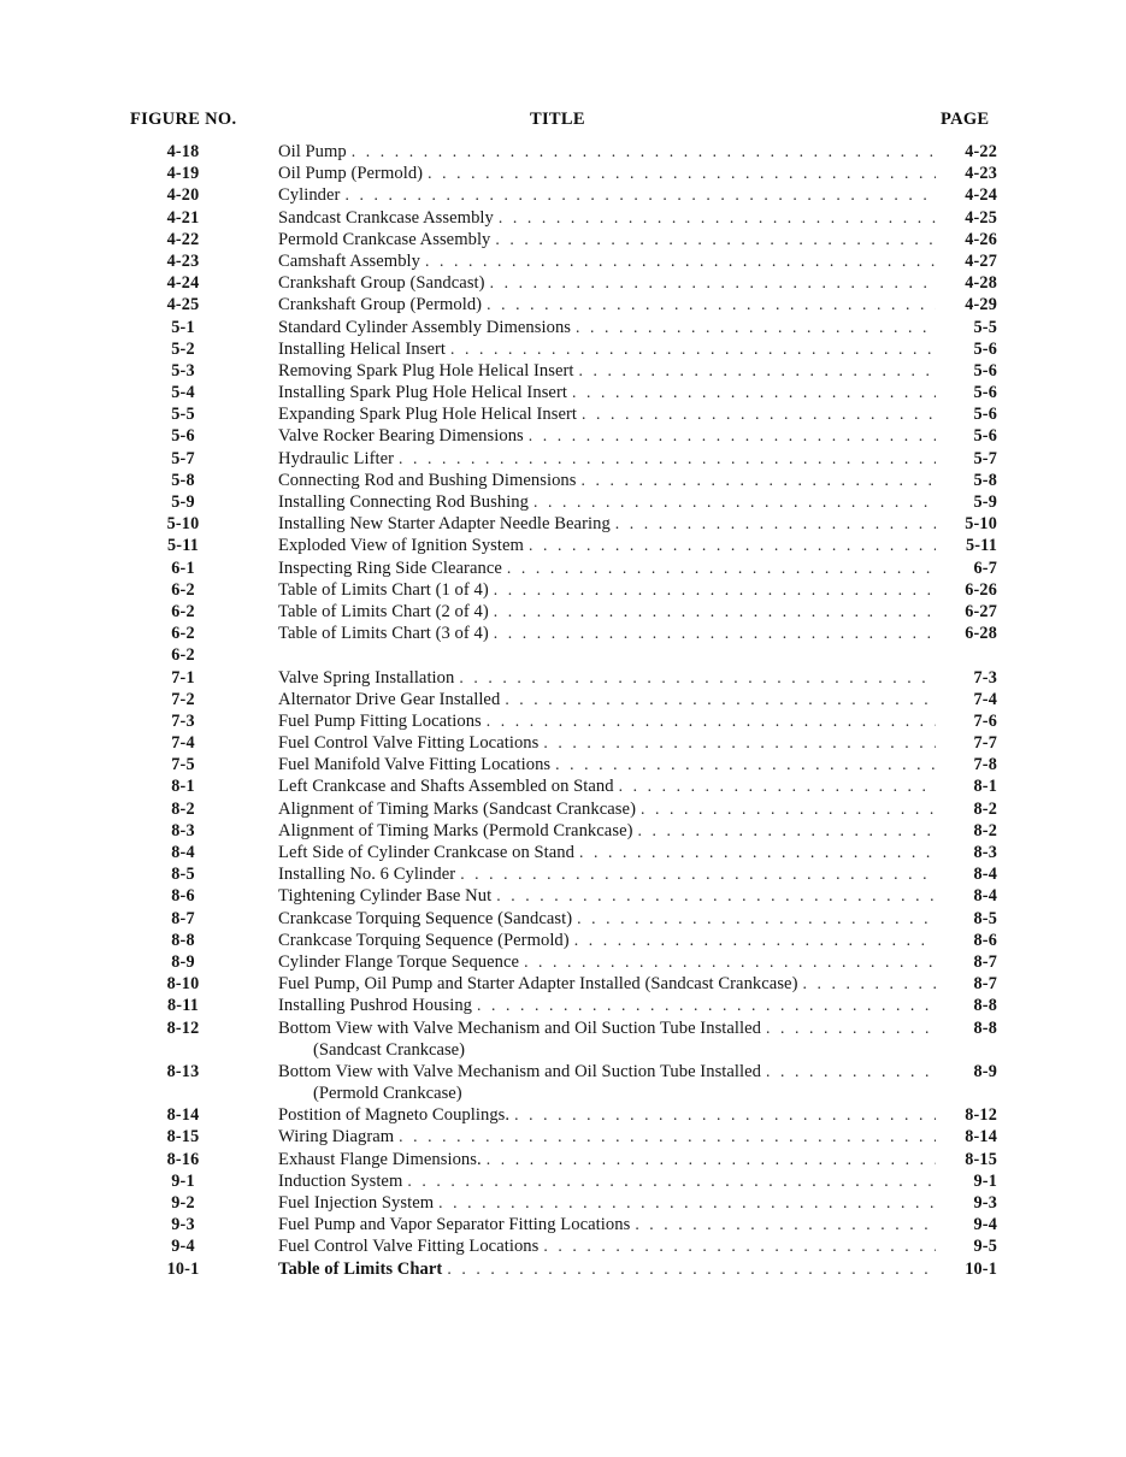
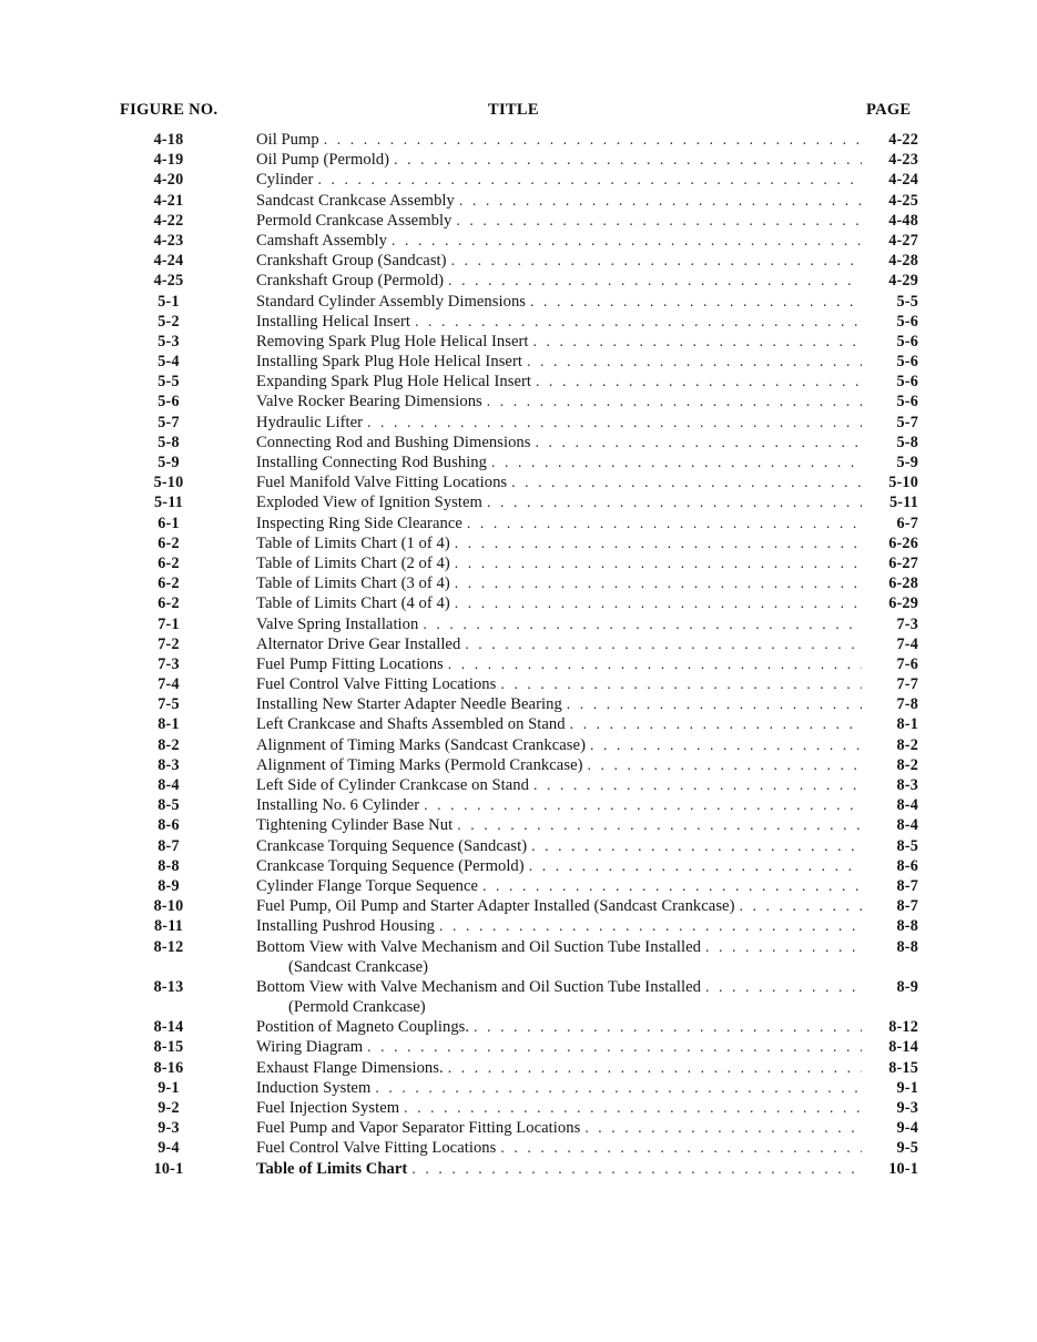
  FIGURE NO.
  TITLE
  PAGE
  4-18
  Oil Pump
  4-22
  4-19
  Oil Pump (Permold)
  4-23
  4-20
  Cylinder
  4-24
  4-21
  Sandcast Crankcase Assembly
  4-25
  4-22
  Permold Crankcase Assembly
- 4-26
+ 4-48
  4-23
  Camshaft Assembly
  4-27
  4-24
  Crankshaft Group (Sandcast)
  4-28
  4-25
  Crankshaft Group (Permold)
  4-29
  5-1
  Standard Cylinder Assembly Dimensions
  5-5
  5-2
  Installing Helical Insert
  5-6
  5-3
  Removing Spark Plug Hole Helical Insert
  5-6
  5-4
  Installing Spark Plug Hole Helical Insert
  5-6
  5-5
  Expanding Spark Plug Hole Helical Insert
  5-6
  5-6
  Valve Rocker Bearing Dimensions
  5-6
  5-7
  Hydraulic Lifter
  5-7
  5-8
  Connecting Rod and Bushing Dimensions
  5-8
  5-9
  Installing Connecting Rod Bushing
  5-9
  5-10
- Installing New Starter Adapter Needle Bearing
+ Fuel Manifold Valve Fitting Locations
  5-10
  5-11
  Exploded View of Ignition System
  5-11
  6-1
  Inspecting Ring Side Clearance
  6-7
  6-2
  Table of Limits Chart (1 of 4)
  6-26
  6-2
  Table of Limits Chart (2 of 4)
  6-27
  6-2
  Table of Limits Chart (3 of 4)
  6-28
  6-2
+ Table of Limits Chart (4 of 4)
+ 6-29
  7-1
  Valve Spring Installation
  7-3
  7-2
  Alternator Drive Gear Installed
  7-4
  7-3
  Fuel Pump Fitting Locations
  7-6
  7-4
  Fuel Control Valve Fitting Locations
  7-7
  7-5
- Fuel Manifold Valve Fitting Locations
+ Installing New Starter Adapter Needle Bearing
  7-8
  8-1
  Left Crankcase and Shafts Assembled on Stand
  8-1
  8-2
  Alignment of Timing Marks (Sandcast Crankcase)
  8-2
  8-3
  Alignment of Timing Marks (Permold Crankcase)
  8-2
  8-4
  Left Side of Cylinder Crankcase on Stand
  8-3
  8-5
  Installing No. 6 Cylinder
  8-4
  8-6
  Tightening Cylinder Base Nut
  8-4
  8-7
  Crankcase Torquing Sequence (Sandcast)
  8-5
  8-8
  Crankcase Torquing Sequence (Permold)
  8-6
  8-9
  Cylinder Flange Torque Sequence
  8-7
  8-10
  Fuel Pump, Oil Pump and Starter Adapter Installed (Sandcast Crankcase)
  8-7
  8-11
  Installing Pushrod Housing
  8-8
  8-12
  Bottom View with Valve Mechanism and Oil Suction Tube Installed
  8-8
  (Sandcast Crankcase)
  8-13
  Bottom View with Valve Mechanism and Oil Suction Tube Installed
  8-9
  (Permold Crankcase)
  8-14
  Postition of Magneto Couplings.
  8-12
  8-15
  Wiring Diagram
  8-14
  8-16
  Exhaust Flange Dimensions.
  8-15
  9-1
  Induction System
  9-1
  9-2
  Fuel Injection System
  9-3
  9-3
  Fuel Pump and Vapor Separator Fitting Locations
  9-4
  9-4
  Fuel Control Valve Fitting Locations
  9-5
  10-1
  Table of Limits Chart
  10-1
